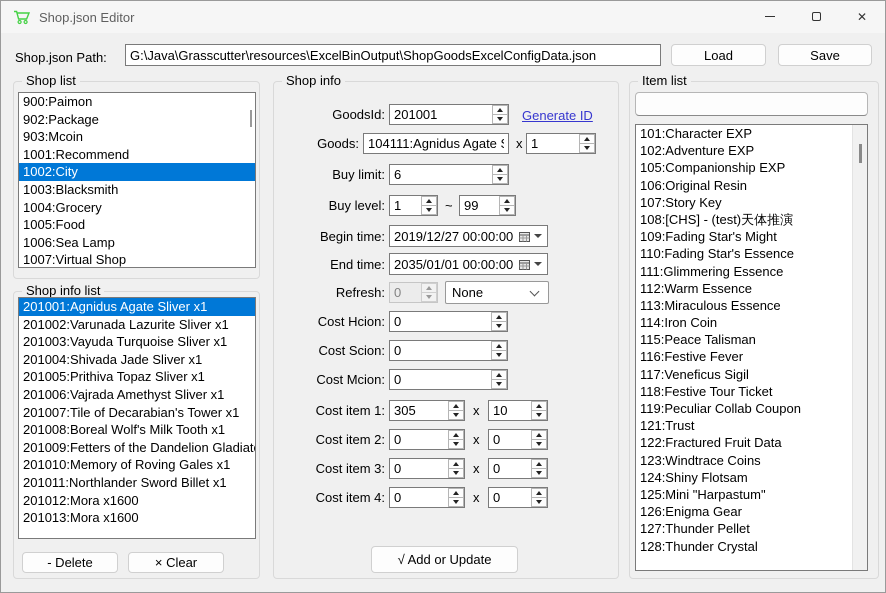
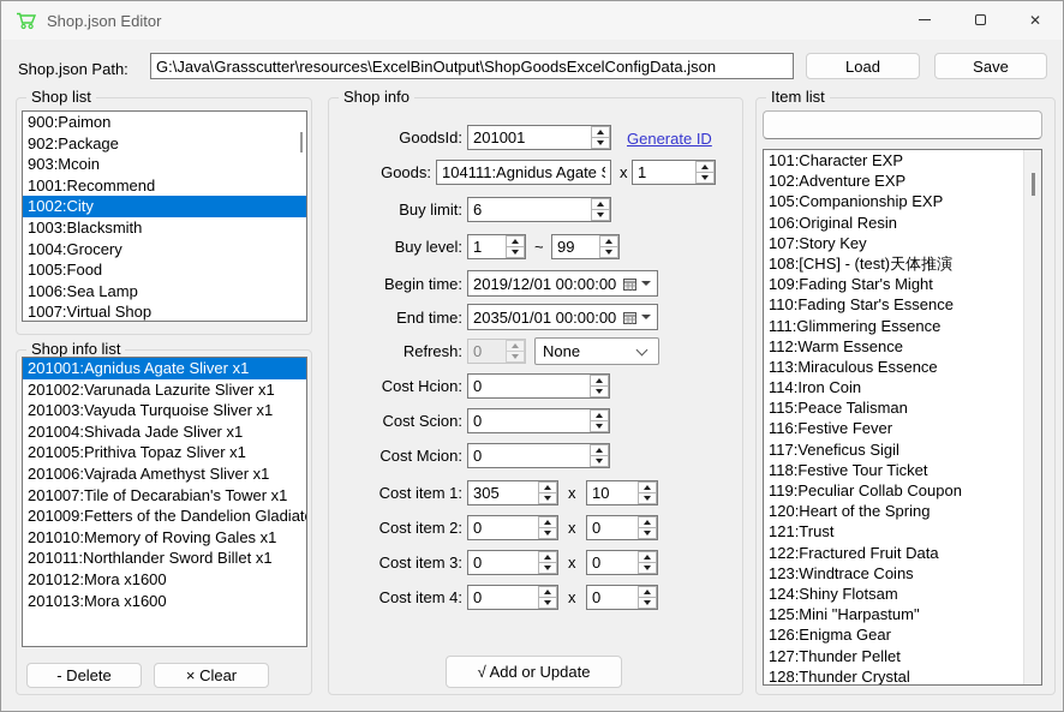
  Shop.json Editor
  ✕
  Shop.json Path:
  G:\Java\Grasscutter\resources\ExcelBinOutput\ShopGoodsExcelConfigData.json
  Load
  Save
  Shop list
  900:Paimon
  902:Package
  903:Mcoin
  1001:Recommend
  1002:City
  1003:Blacksmith
  1004:Grocery
  1005:Food
  1006:Sea Lamp
  1007:Virtual Shop
  Shop info list
  201001:Agnidus Agate Sliver x1
  201002:Varunada Lazurite Sliver x1
  201003:Vayuda Turquoise Sliver x1
  201004:Shivada Jade Sliver x1
  201005:Prithiva Topaz Sliver x1
  201006:Vajrada Amethyst Sliver x1
  201007:Tile of Decarabian's Tower x1
- 201008:Boreal Wolf's Milk Tooth x1
  201009:Fetters of the Dandelion Gladiat
  201010:Memory of Roving Gales x1
  201011:Northlander Sword Billet x1
  201012:Mora x1600
  201013:Mora x1600
  - Delete
  × Clear
  Shop info
  GoodsId:
  201001
  Generate ID
  Goods:
  104111:Agnidus Agate
  x
  1
  Buy limit:
  6
  Buy level:
  1
  ~
  99
  Begin time:
- 2019/12/27 00:00:00
+ 2019/12/01 00:00:00
  End time:
  2035/01/01 00:00:00
  Refresh:
  0
  None
  Cost Hcion:
  0
  Cost Scion:
  0
  Cost Mcion:
  0
  Cost item 1:
  305
  x
  10
  Cost item 2:
  0
  x
  0
  Cost item 3:
  0
  x
  0
  Cost item 4:
  0
  x
  0
  √ Add or Update
  Item list
  101:Character EXP
  102:Adventure EXP
  105:Companionship EXP
  106:Original Resin
  107:Story Key
  108:[CHS] - (test)天体推演
  109:Fading Star's Might
  110:Fading Star's Essence
  111:Glimmering Essence
  112:Warm Essence
  113:Miraculous Essence
  114:Iron Coin
  115:Peace Talisman
  116:Festive Fever
  117:Veneficus Sigil
  118:Festive Tour Ticket
  119:Peculiar Collab Coupon
+ 120:Heart of the Spring
  121:Trust
  122:Fractured Fruit Data
  123:Windtrace Coins
  124:Shiny Flotsam
  125:Mini "Harpastum"
  126:Enigma Gear
  127:Thunder Pellet
  128:Thunder Crystal
